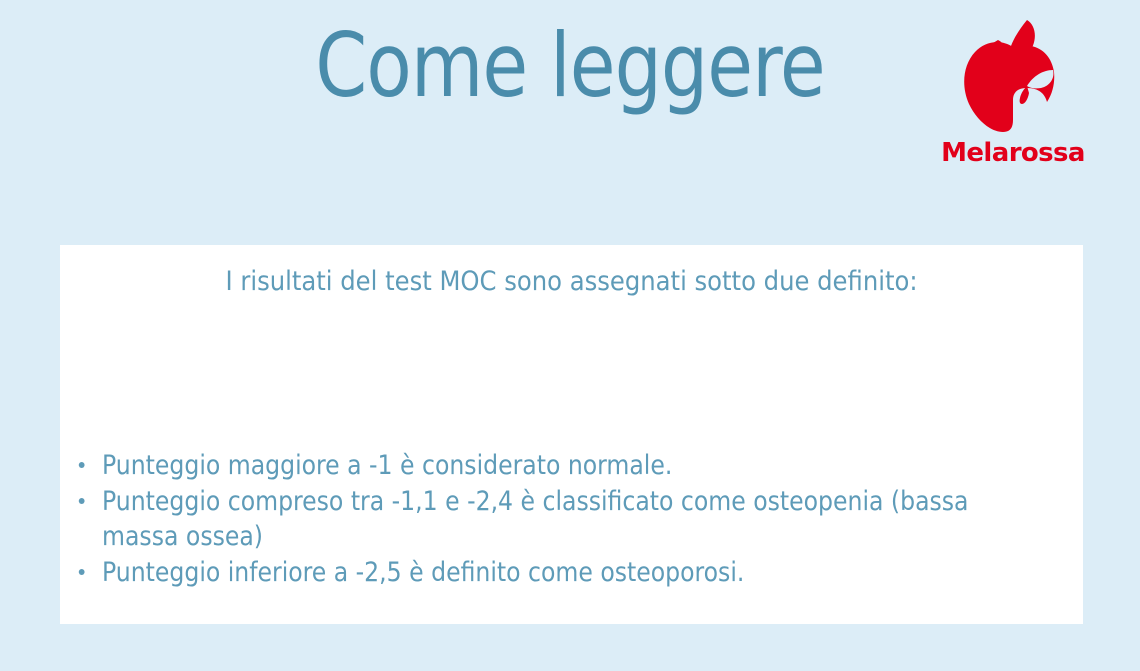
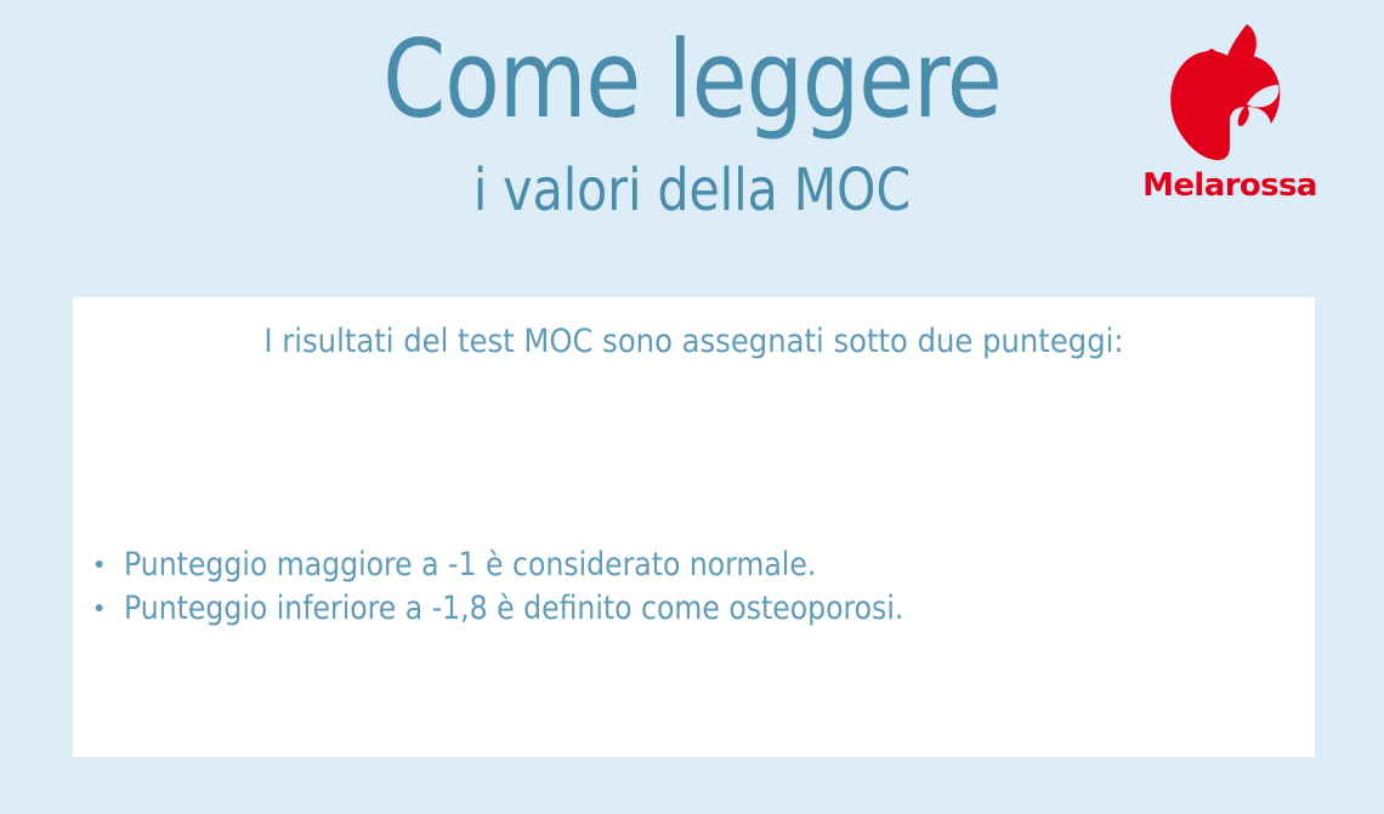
  Come leggere
+ i valori della MOC
  Melarossa
- I risultati del test MOC sono assegnati sotto due definito:
+ I risultati del test MOC sono assegnati sotto due punteggi:
  Punteggio maggiore a -1 è considerato normale.
- Punteggio compreso tra -1,1 e -2,4 è classificato come osteopenia (bassa massa ossea)
- Punteggio inferiore a -2,5 è definito come osteoporosi.
+ Punteggio inferiore a -1,8 è definito come osteoporosi.
